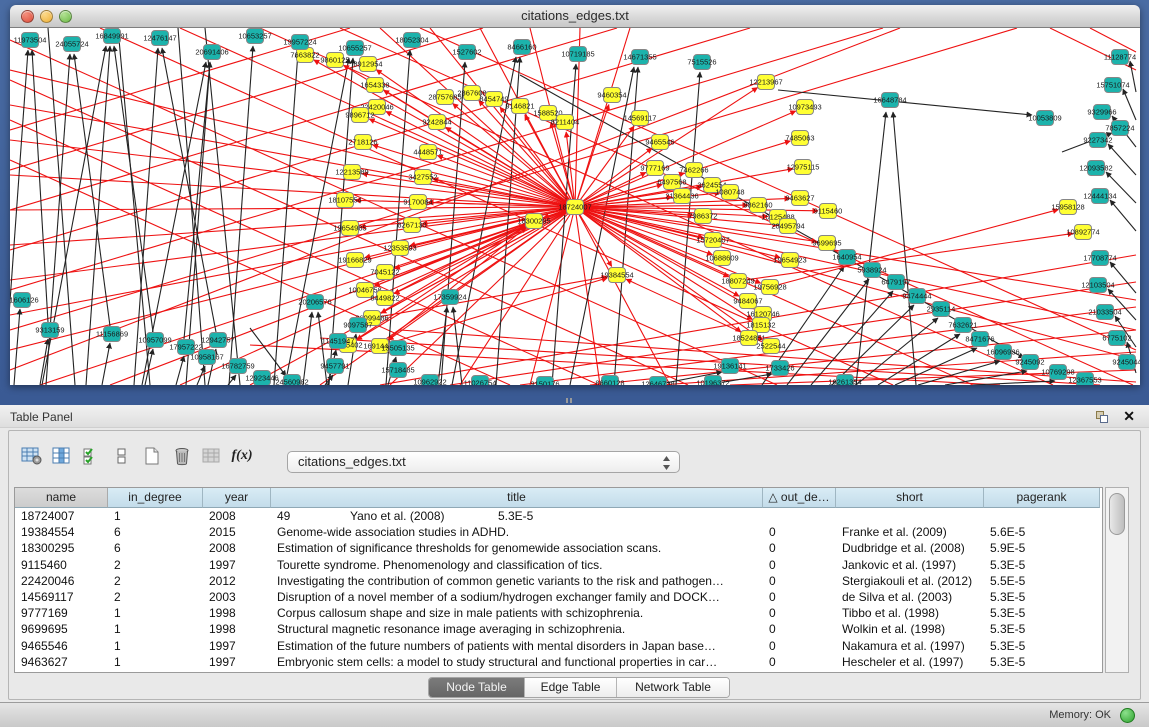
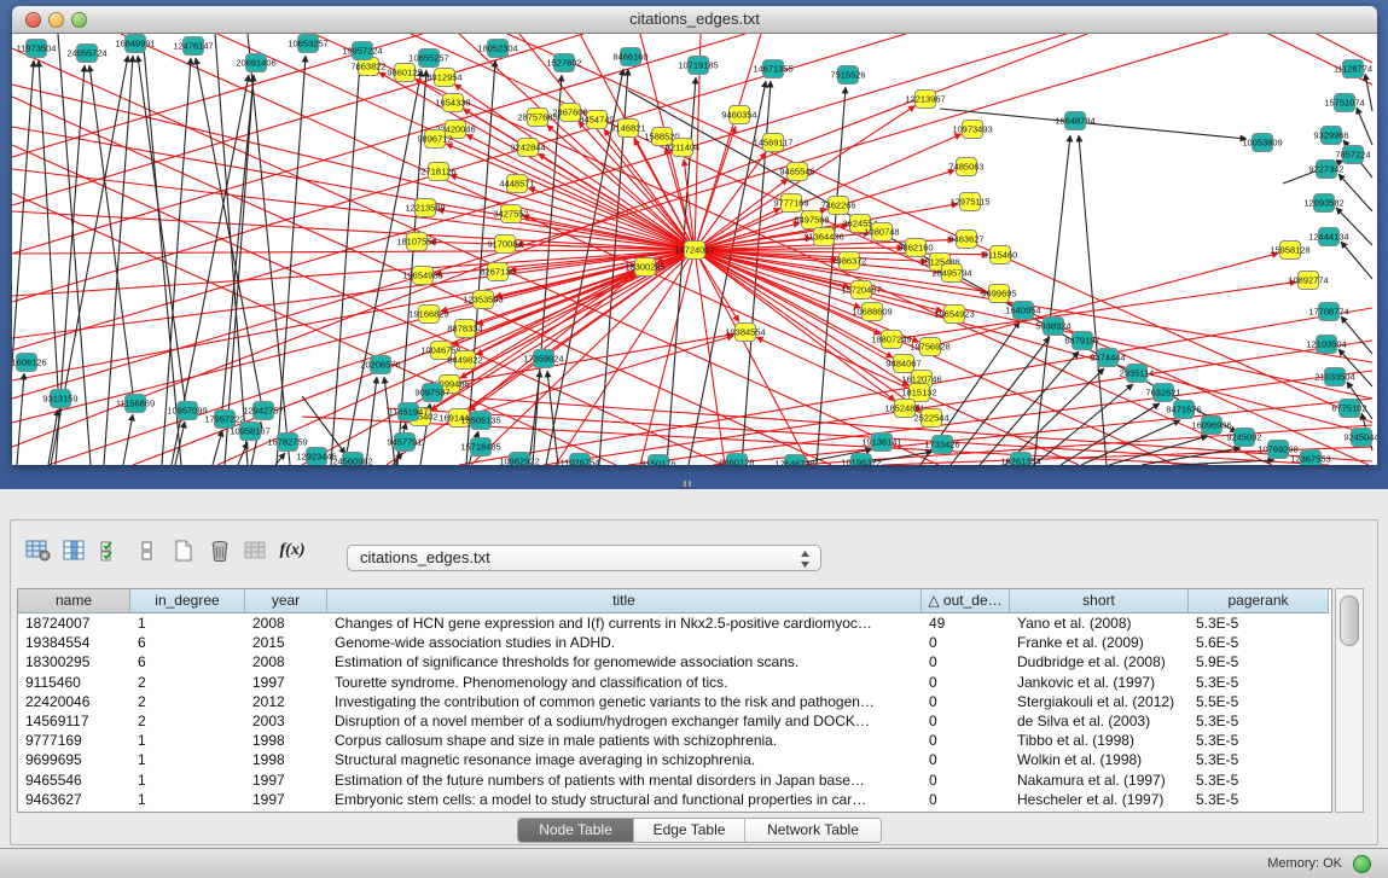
  citations_edges.txt
  18724007
  2420046
  2718126
  12213589
  18107554
  19654985
  19166829
  10046758
  8449822
  9242844
  4448571
  3427552
  9170084
  8267130
  12353593
- 7045122
+ 8878334
  9896712
  28757685
  2867608
  8454749
  9146821
  1588520
  8211404
  7663822
  9860125
  8912954
  1654338
  9460354
  14569117
  9465546
  9777169
  6497568
  7462266
  362455
  21364436
  1080748
  7986372
  15720407
  10688609
  18807249
  19756928
  19654923
  9699695
  9115460
  10125488
  28495794
  9862160
  9484067
  16120746
  1815132
  18524851
  2522544
  19384554
  169144
  18300295
  12213967
  10973493
  7485063
  12975115
  9463627
  15958128
  10892774
  11973504
  24055724
  16849991
  12476147
  20691406
  10653257
  19957224
  10655257
  18052304
  1527602
  8466160
  10719185
  14671355
  7515526
  9313159
  11156869
  10957099
  12942757
  17957222
  10958167
  16782759
  12923446
  24560982
  20206576
  9097587
  11451947
  13505135
  9457791
  15718485
  10962922
  17359924
  16648784
  10053809
  7857224
  1640954
  5938924
  6479197
  9474444
  2935114
  7632621
  8471676
  16096936
  9245092
  10769298
  12367553
  11128774
  15751074
  9329966
  9227342
  12093582
  12444134
  17708774
  12103504
  21033504
  6775102
  9245044
  11026754
  9150176
  8660128
  12646738
  10196372
  19136141
  1733426
  16261354
  1606126
- Table Panel
- ✕
  f(x)
  citations_edges.txt
  name
  in_degree
  year
  title
  △ out_de…
  short
  pagerank
  18724007
  1
  2008
+ Changes of HCN gene expression and I(f) currents in Nkx2.5-positive cardiomyoc…
  49
  Yano et al. (2008)
  5.3E-5
  19384554
  6
  2015
  Genome-wide association studies in ADHD.
  0
  Franke et al. (2009)
  5.6E-5
  18300295
  6
  2008
  Estimation of significance thresholds for genomewide association scans.
  0
  Dudbridge et al. (2008)
  5.9E-5
  9115460
  2
  1997
  Tourette syndrome. Phenomenology and classification of tics.
  0
  Jankovic et al. (1997)
  5.3E-5
  22420046
  2
  2012
  Investigating the contribution of common genetic variants to the risk and pathogen…
  0
  Stergiakouli et al. (2012)
  5.5E-5
  14569117
  2
  2003
  Disruption of a novel member of a sodium/hydrogen exchanger family and DOCK…
  0
  de Silva et al. (2003)
  5.3E-5
  9777169
  1
  1998
  Corpus callosum shape and size in male patients with schizophrenia.
  0
  Tibbo et al. (1998)
  5.3E-5
  9699695
  1
  1998
  Structural magnetic resonance image averaging in schizophrenia.
  0
  Wolkin et al. (1998)
  5.3E-5
  9465546
  1
  1997
  Estimation of the future numbers of patients with mental disorders in Japan base…
  0
  Nakamura et al. (1997)
  5.3E-5
  9463627
  1
  1997
  Embryonic stem cells: a model to study structural and functional properties in car…
  0
  Hescheler et al. (1997)
  5.3E-5
  Node Table
  Edge Table
  Network Table
  Memory: OK
